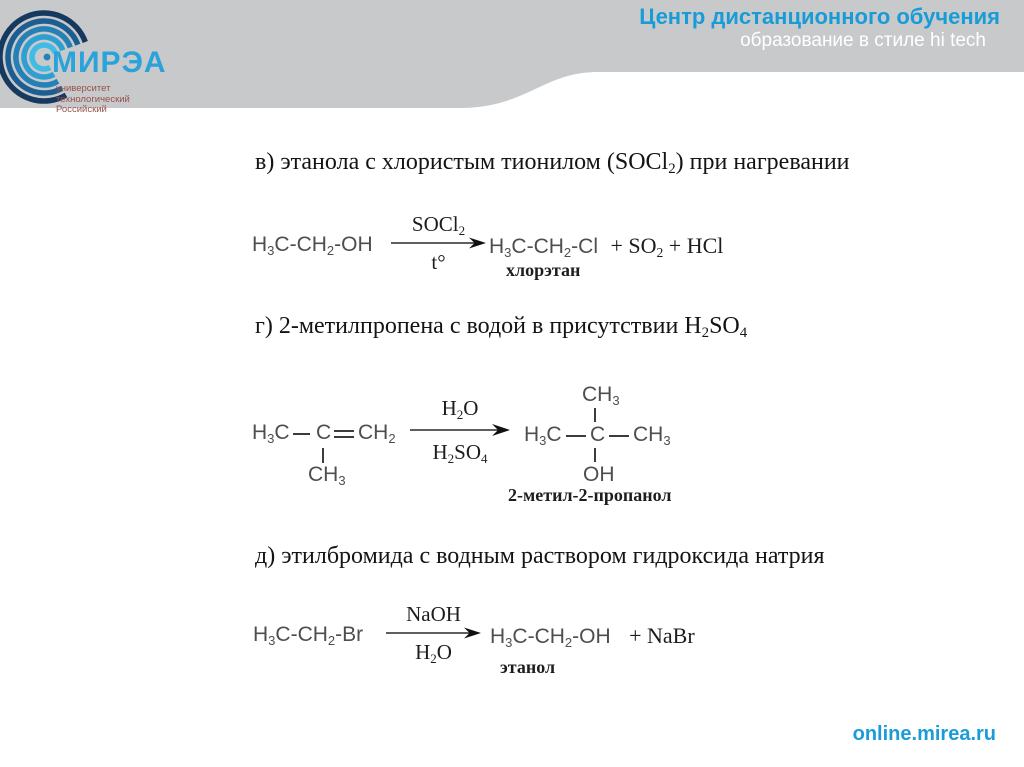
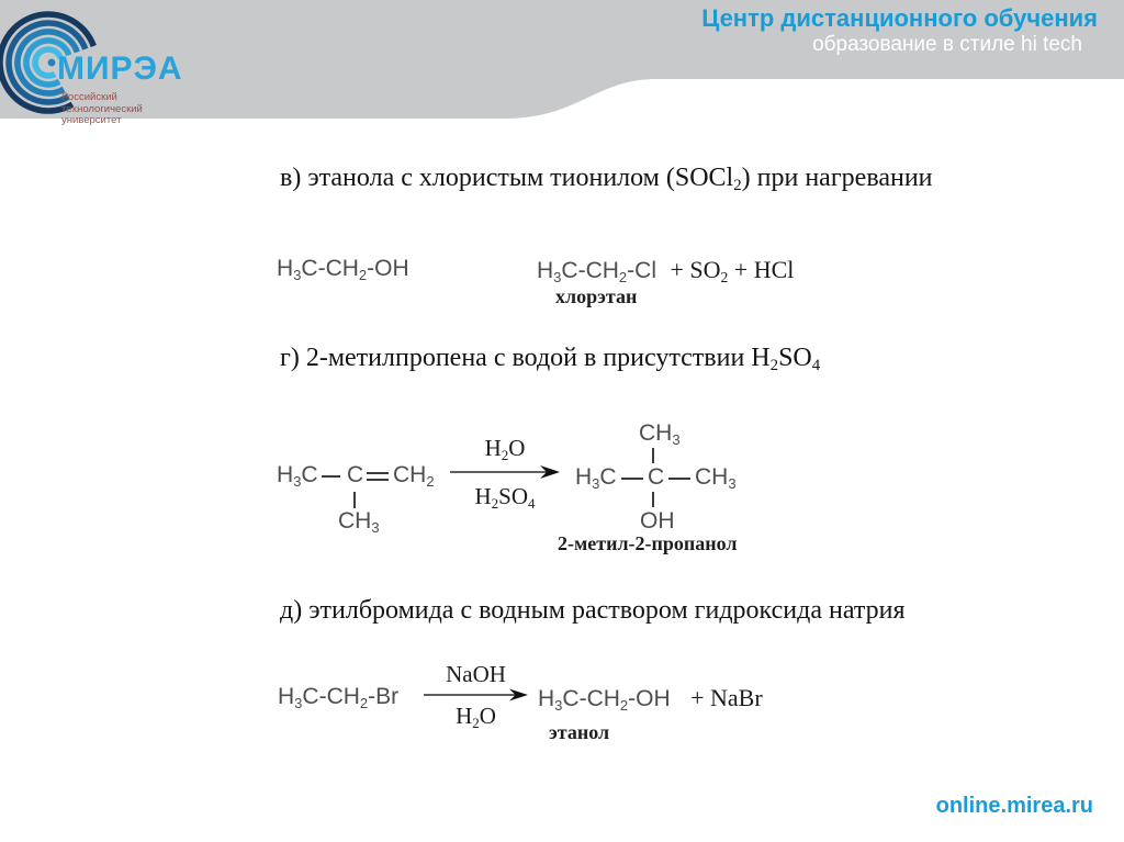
  МИРЭА
- университет
+ Российский
  технологический
- Российский
+ университет
  Центр дистанционного обучения
  образование в стиле hi tech
  в) этанола с хлористым тионилом (SOCl2) при нагревании
  H3C-CH2-OH
- SOCl2
- t°
  H3C-CH2-Cl + SO2 + HCl
  хлорэтан
  г) 2-метилпропена с водой в присутствии H2SO4
  H3C
  C
  CH2
  CH3
  H2O
  H2SO4
  CH3
  H3C
  C
  CH3
  OH
  2-метил-2-пропанол
  д) этилбромида с водным раствором гидроксида натрия
  H3C-CH2-Br
  NaOH
  H2O
  H3C-CH2-OH + NaBr
  этанол
  online.mirea.ru
